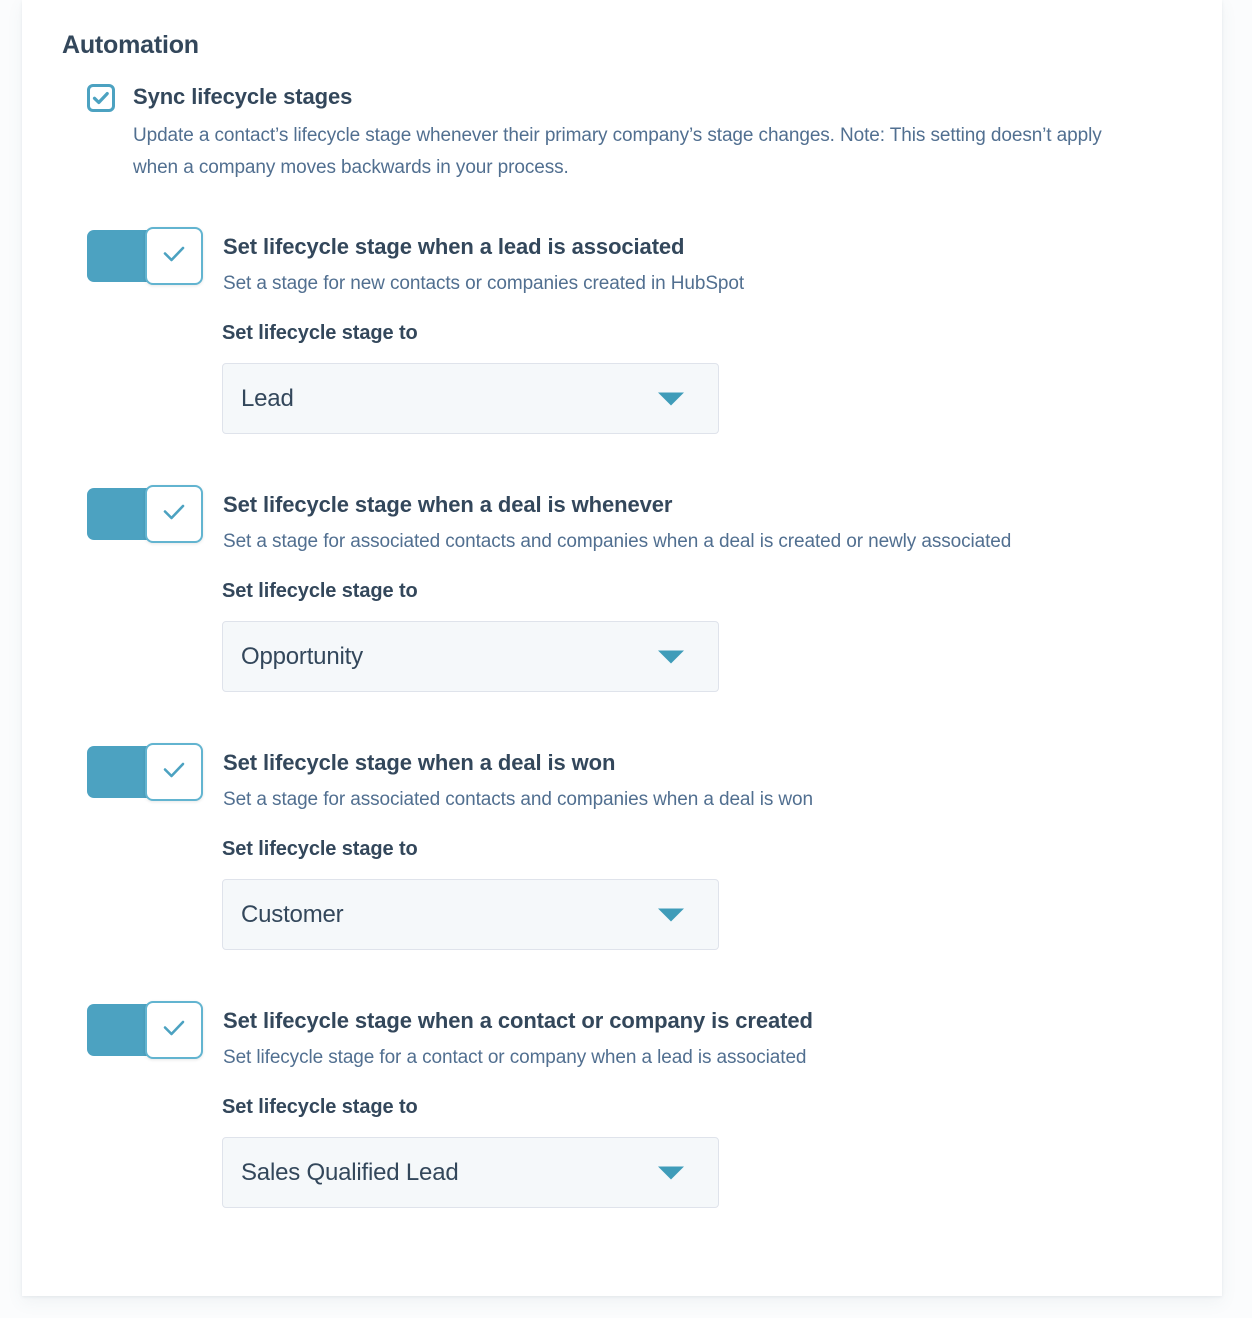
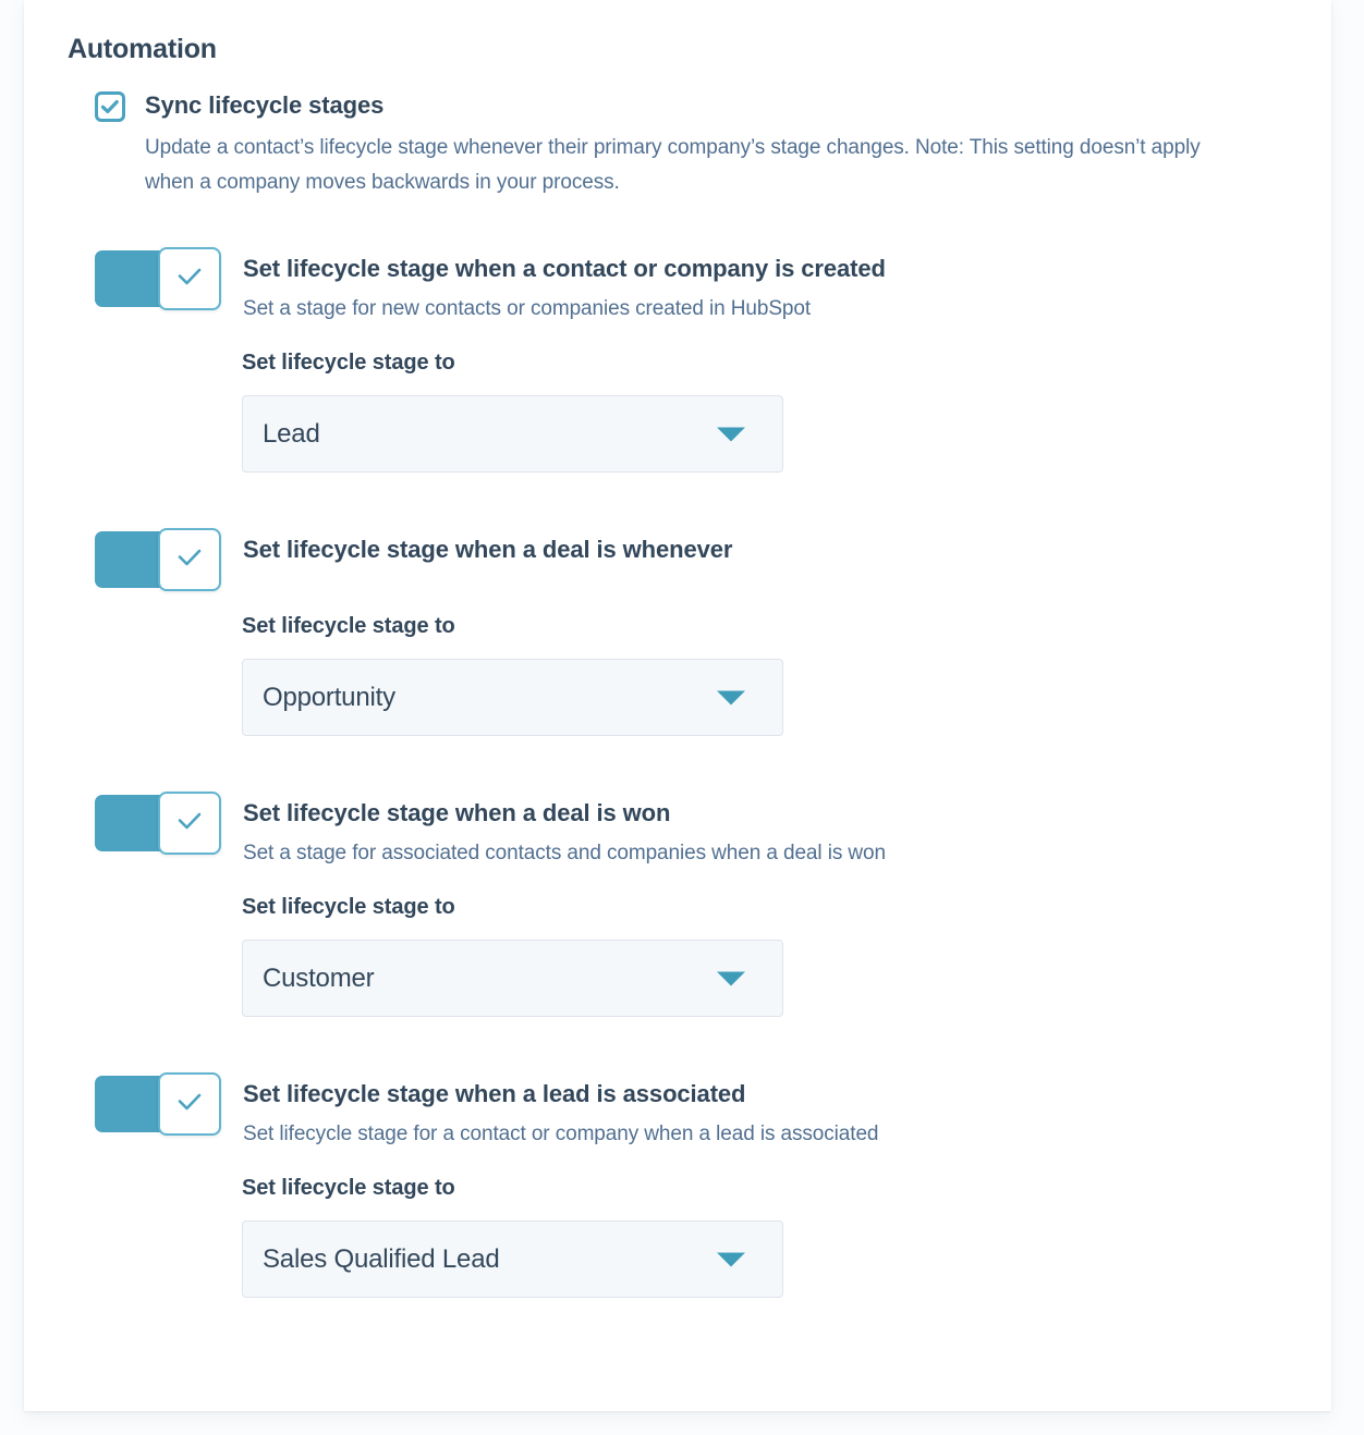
  Automation
  Sync lifecycle stages
  Update a contact’s lifecycle stage whenever their primary company’s stage changes. Note: This setting doesn’t apply when a company moves backwards in your process.
- Set lifecycle stage when a lead is associated
+ Set lifecycle stage when a contact or company is created
  Set a stage for new contacts or companies created in HubSpot
  Set lifecycle stage to
  Lead
  Set lifecycle stage when a deal is whenever
- Set a stage for associated contacts and companies when a deal is created or newly associated
  Set lifecycle stage to
  Opportunity
  Set lifecycle stage when a deal is won
  Set a stage for associated contacts and companies when a deal is won
  Set lifecycle stage to
  Customer
- Set lifecycle stage when a contact or company is created
+ Set lifecycle stage when a lead is associated
  Set lifecycle stage for a contact or company when a lead is associated
  Set lifecycle stage to
  Sales Qualified Lead
